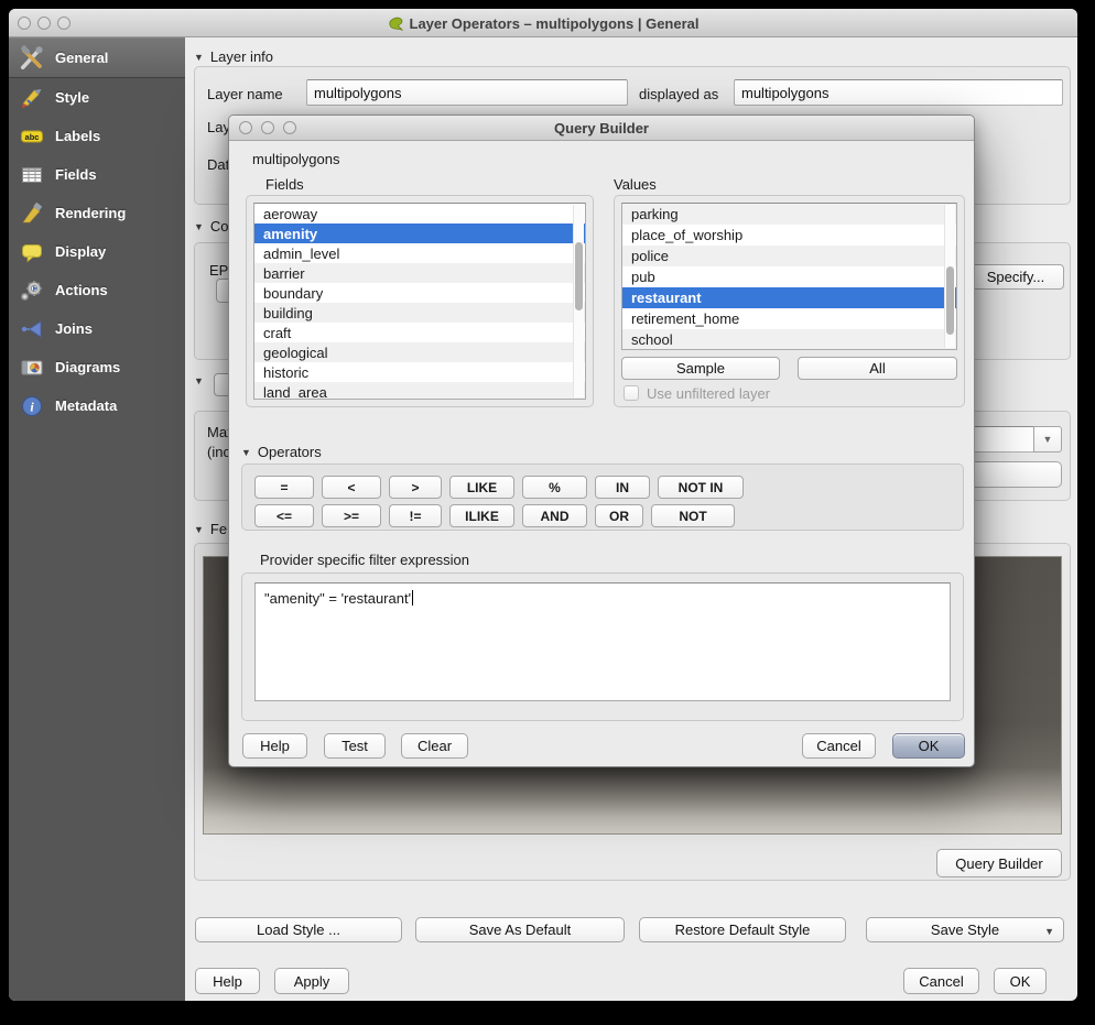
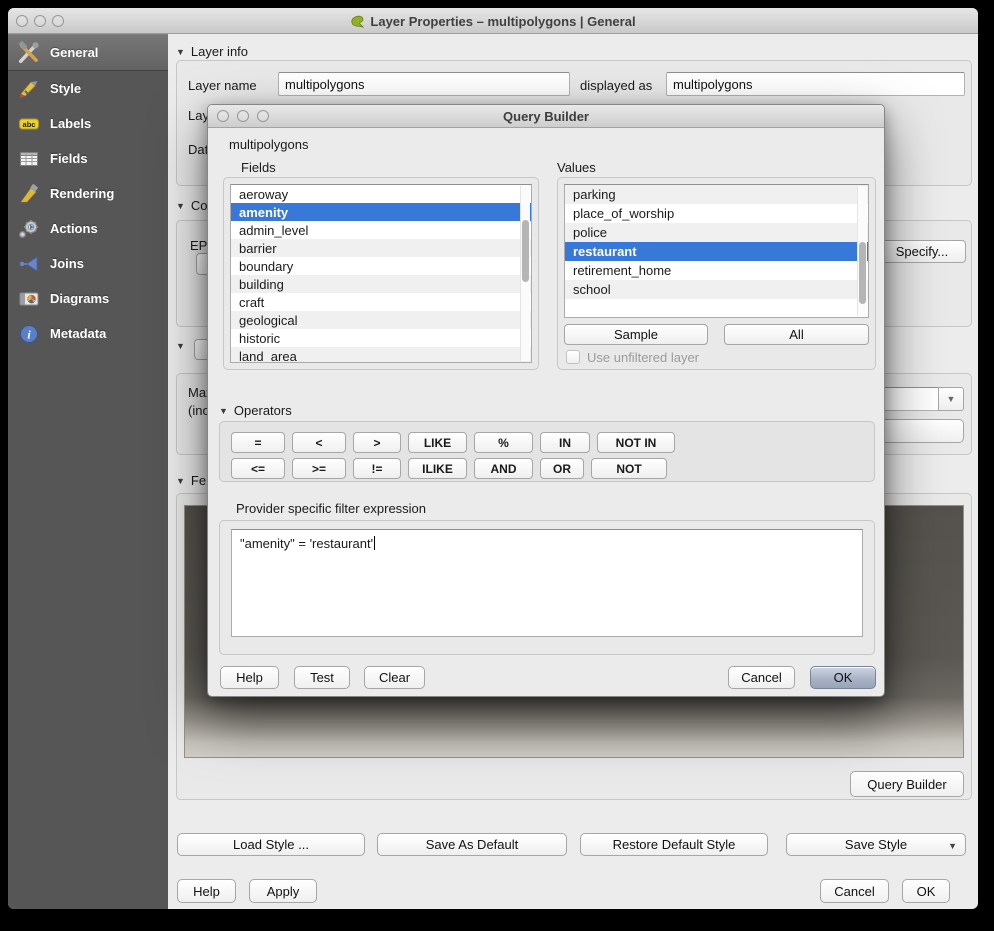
- Layer Operators – multipolygons | General
+ Layer Properties – multipolygons | General
  General
  Style
  abc
  Labels
  Fields
  Rendering
- Display
  Actions
  Joins
  Diagrams
  i
  Metadata
  ▼
  Layer info
  Layer name
  multipolygons
  displayed as
  multipolygons
  Lay
  ▼
  Co
  Specify...
  ▼
  (inc
  ▼
  ▼
  Fe
  Query Builder
  Load Style ...
  Save As Default
  Restore Default Style
  Save Style
  ▼
  Help
  Apply
  Cancel
  OK
  Query Builder
  multipolygons
  Fields
  Values
  aeroway
  amenity
  admin_level
  barrier
  boundary
  building
  craft
  geological
  historic
  land_area
  parking
  place_of_worship
  police
- pub
  restaurant
  retirement_home
  school
  Sample
  All
  Use unfiltered layer
  ▼
  Operators
  =
  <
  >
  LIKE
  %
  IN
  NOT IN
  <=
  >=
  !=
  ILIKE
  AND
  OR
  NOT
  Provider specific filter expression
  "amenity" = 'restaurant'
  Help
  Test
  Clear
  Cancel
  OK
